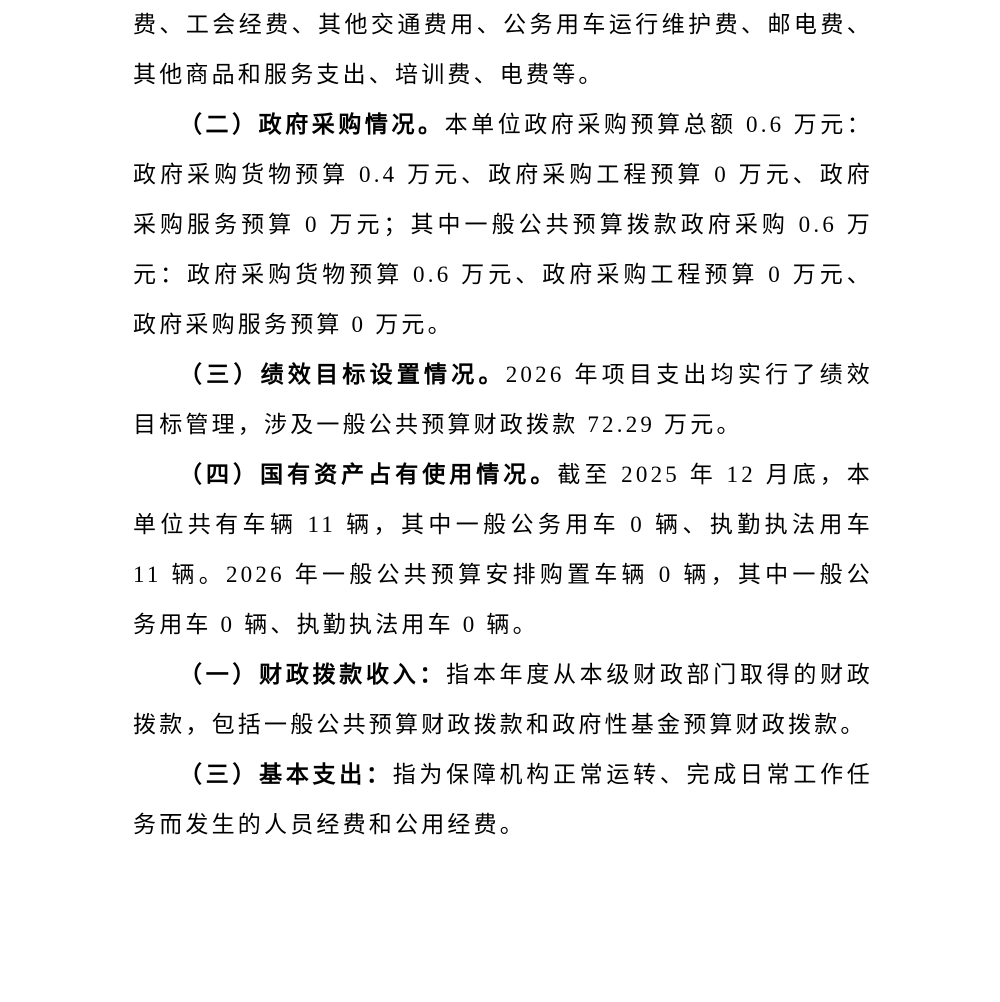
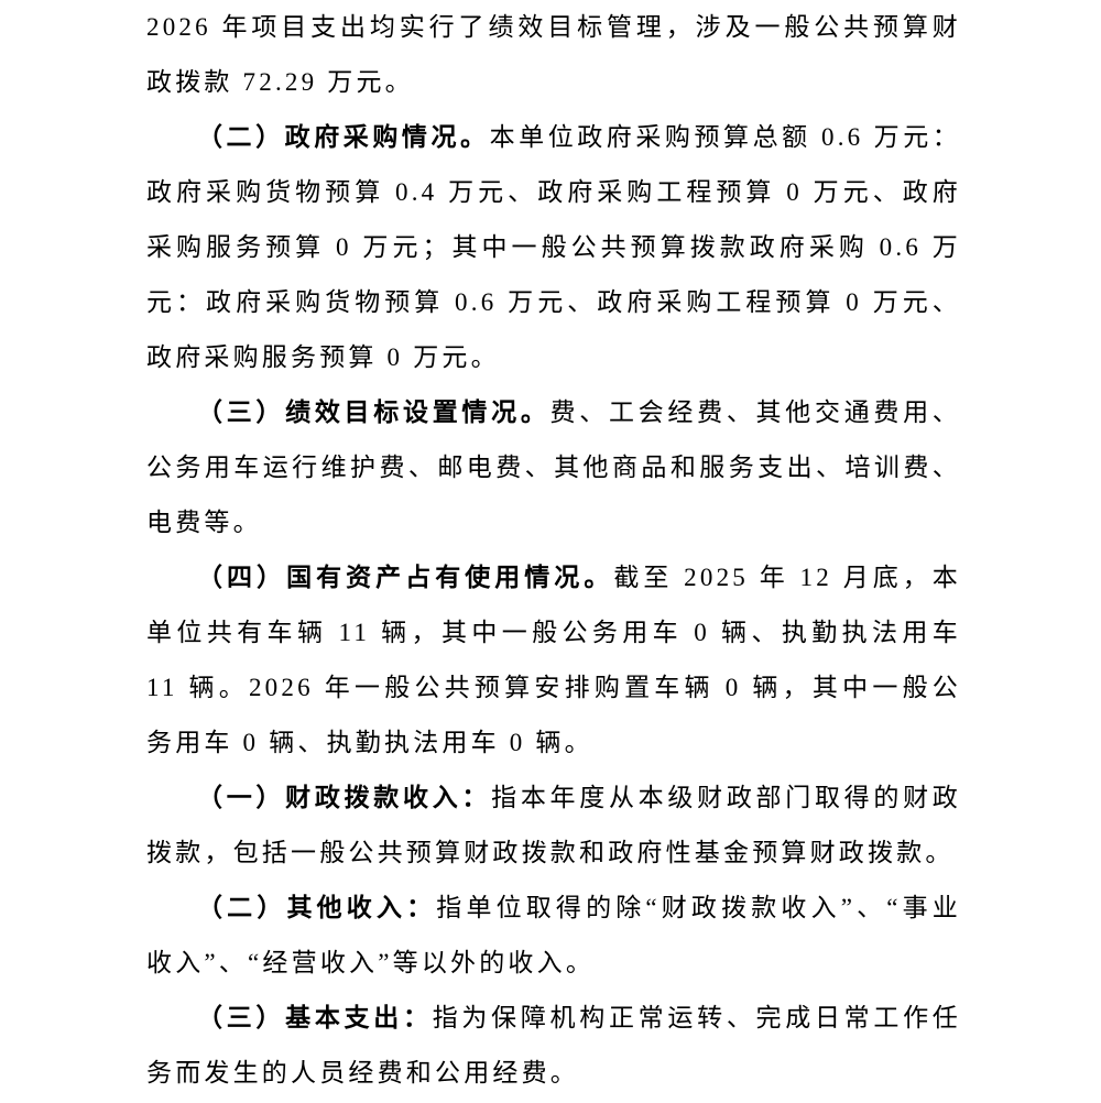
- 费、工会经费、其他交通费用、公务用车运行维护费、邮电费、其他商品和服务支出、培训费、电费等。
+ 2026 年项目支出均实行了绩效目标管理，涉及一般公共预算财政拨款 72.29 万元。
  （二）政府采购情况。本单位政府采购预算总额 0.6 万元：政府采购货物预算 0.4 万元、政府采购工程预算 0 万元、政府采购服务预算 0 万元；其中一般公共预算拨款政府采购 0.6 万元：政府采购货物预算 0.6 万元、政府采购工程预算 0 万元、政府采购服务预算 0 万元。
- （三）绩效目标设置情况。2026 年项目支出均实行了绩效目标管理，涉及一般公共预算财政拨款 72.29 万元。
+ （三）绩效目标设置情况。费、工会经费、其他交通费用、公务用车运行维护费、邮电费、其他商品和服务支出、培训费、电费等。
  （四）国有资产占有使用情况。截至 2025 年 12 月底，本单位共有车辆 11 辆，其中一般公务用车 0 辆、执勤执法用车 11 辆。2026 年一般公共预算安排购置车辆 0 辆，其中一般公务用车 0 辆、执勤执法用车 0 辆。
  （一）财政拨款收入：指本年度从本级财政部门取得的财政拨款，包括一般公共预算财政拨款和政府性基金预算财政拨款。
+ （二）其他收入：指单位取得的除“财政拨款收入”、“事业收入”、“经营收入”等以外的收入。
  （三）基本支出：指为保障机构正常运转、完成日常工作任务而发生的人员经费和公用经费。
